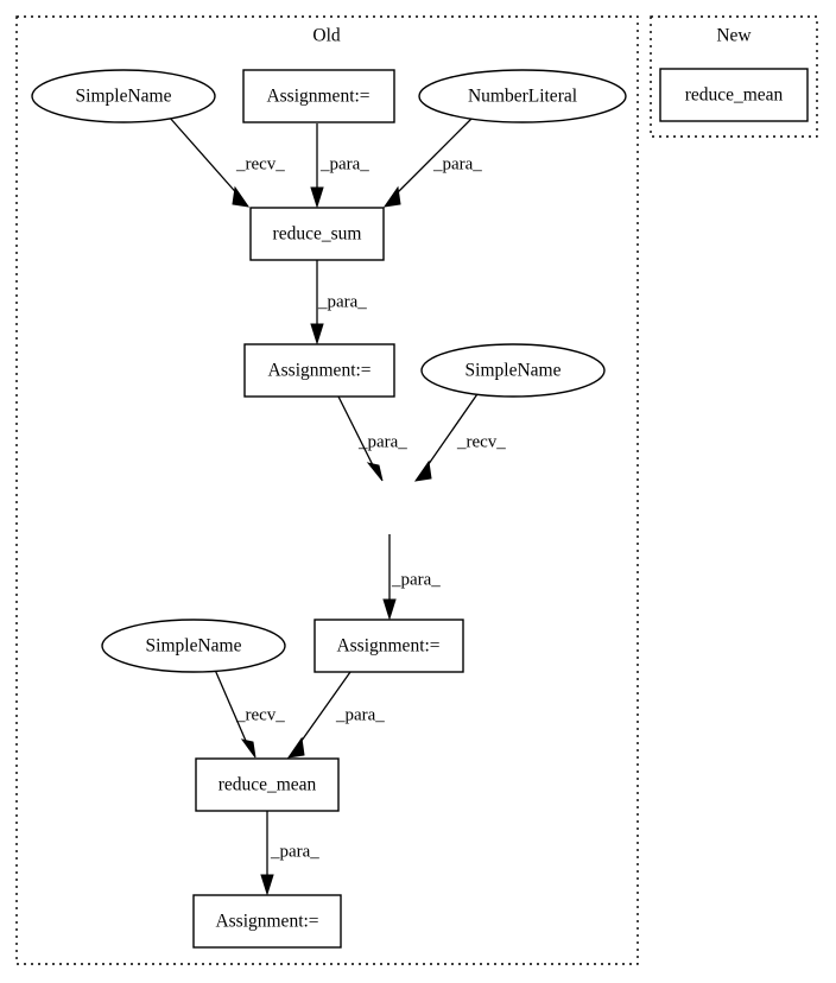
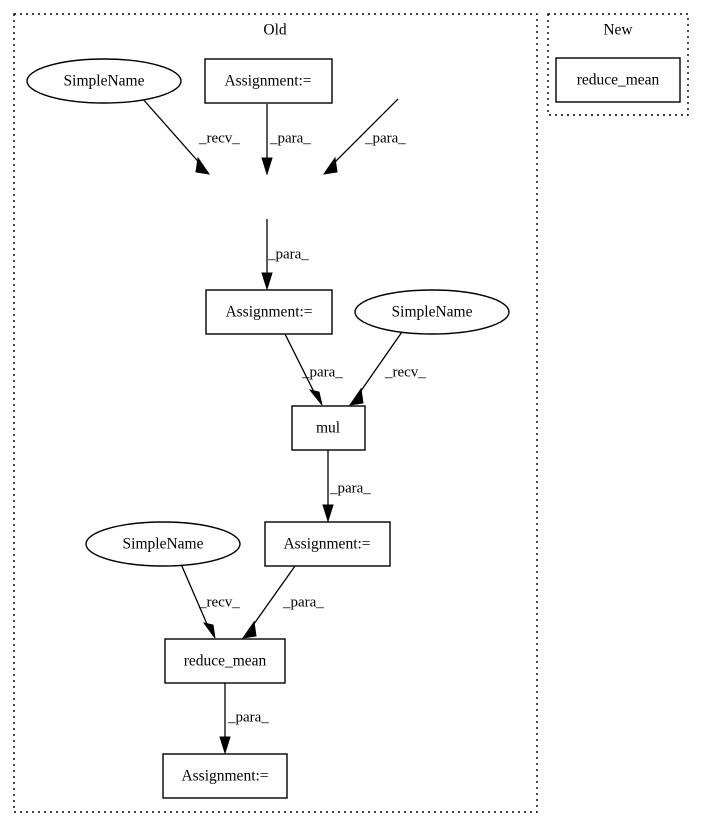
  Old
  New
  _recv_
  _para_
  _para_
  _para_
  _para_
  _recv_
  _para_
  _recv_
  _para_
  _para_
  SimpleName
  Assignment:=
- NumberLiteral
- reduce_sum
  Assignment:=
  SimpleName
+ mul
  SimpleName
  Assignment:=
  reduce_mean
  Assignment:=
  reduce_mean
